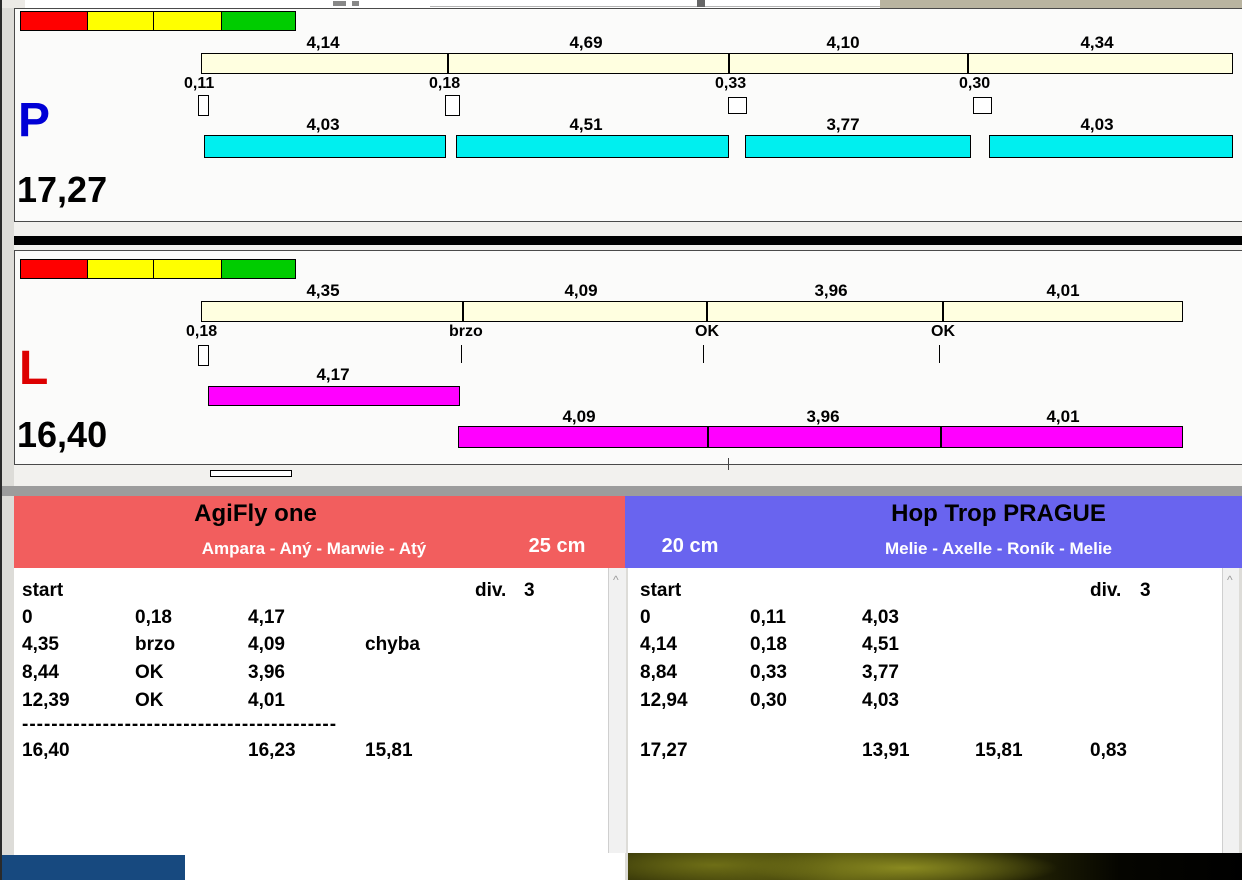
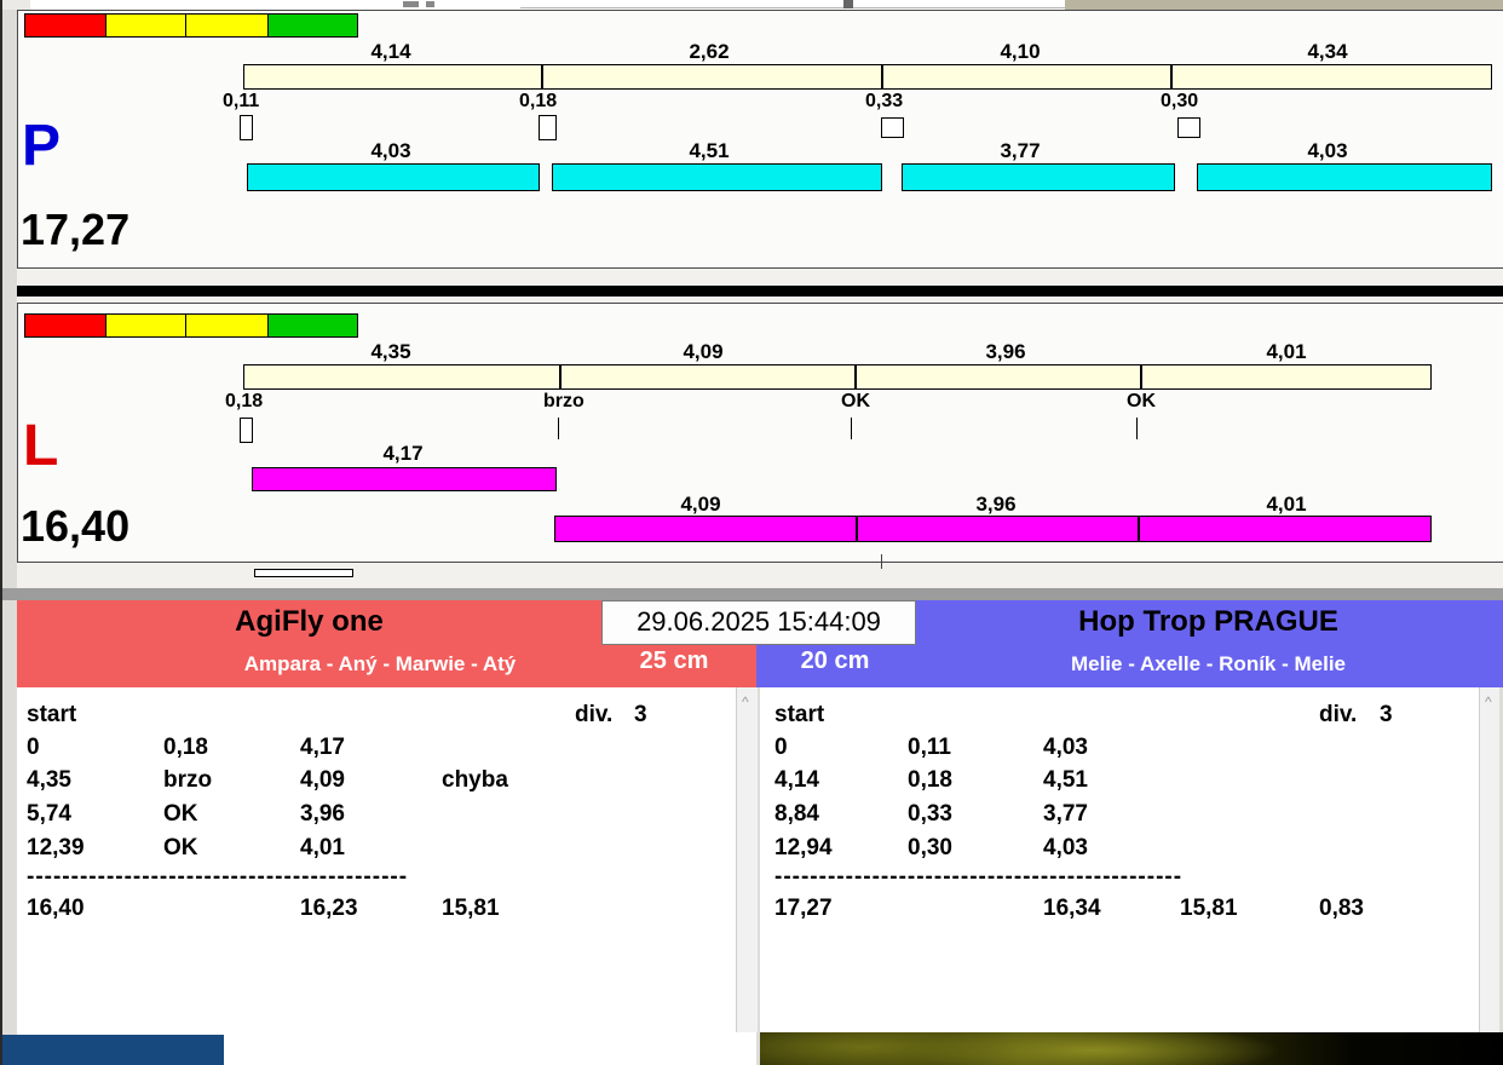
  4,14
- 4,69
+ 2,62
  4,10
  4,34
  0,11
  0,18
  0,33
  0,30
  4,03
  4,51
  3,77
  4,03
  P
  17,27
  4,35
  4,09
  3,96
  4,01
  0,18
  brzo
  OK
  OK
  4,17
  4,09
  3,96
  4,01
  L
  16,40
  AgiFly one
  Ampara - Aný - Marwie - Atý
  25 cm
+ 29.06.2025 15:44:09
  Hop Trop PRAGUE
  20 cm
  Melie - Axelle - Roník - Melie
  start
  div.
  3
  0
  0,18
  4,17
  4,35
  brzo
  4,09
  chyba
- 8,44
+ 5,74
  OK
  3,96
  12,39
  OK
  4,01
  -------------------------------------------
  16,40
  16,23
  15,81
  ^
  start
  div.
  3
  0
  0,11
  4,03
  4,14
  0,18
  4,51
  8,84
  0,33
  3,77
  12,94
  0,30
  4,03
+ ----------------------------------------------
  17,27
- 13,91
+ 16,34
  15,81
  0,83
  ^
